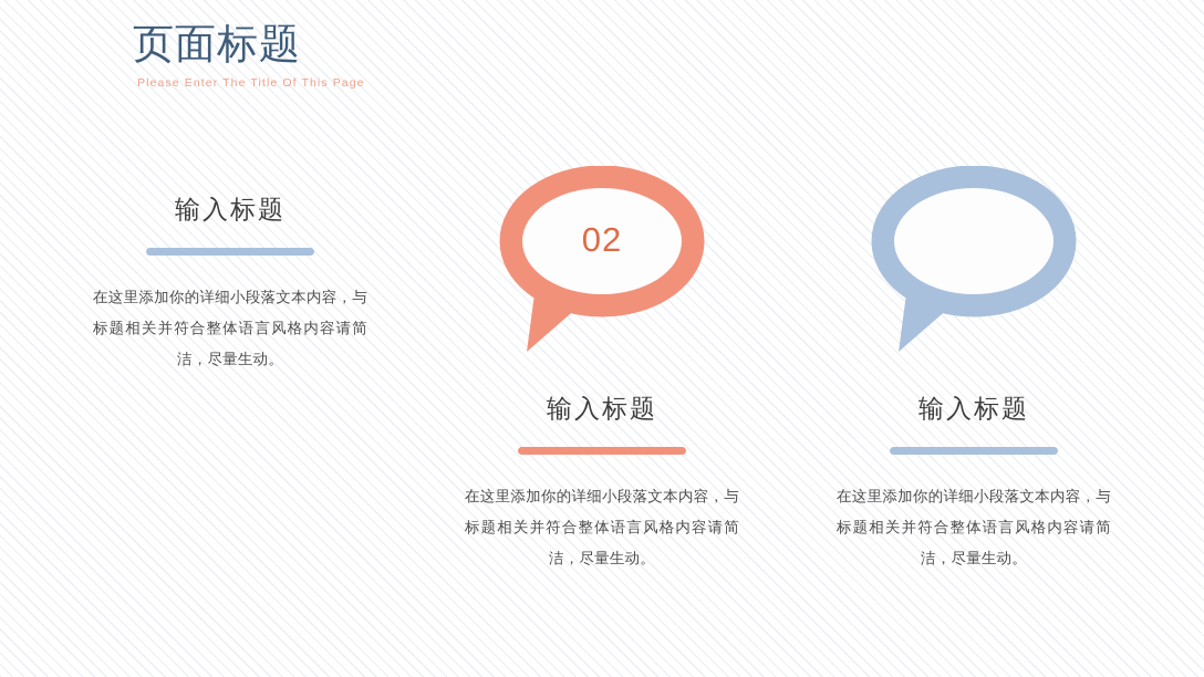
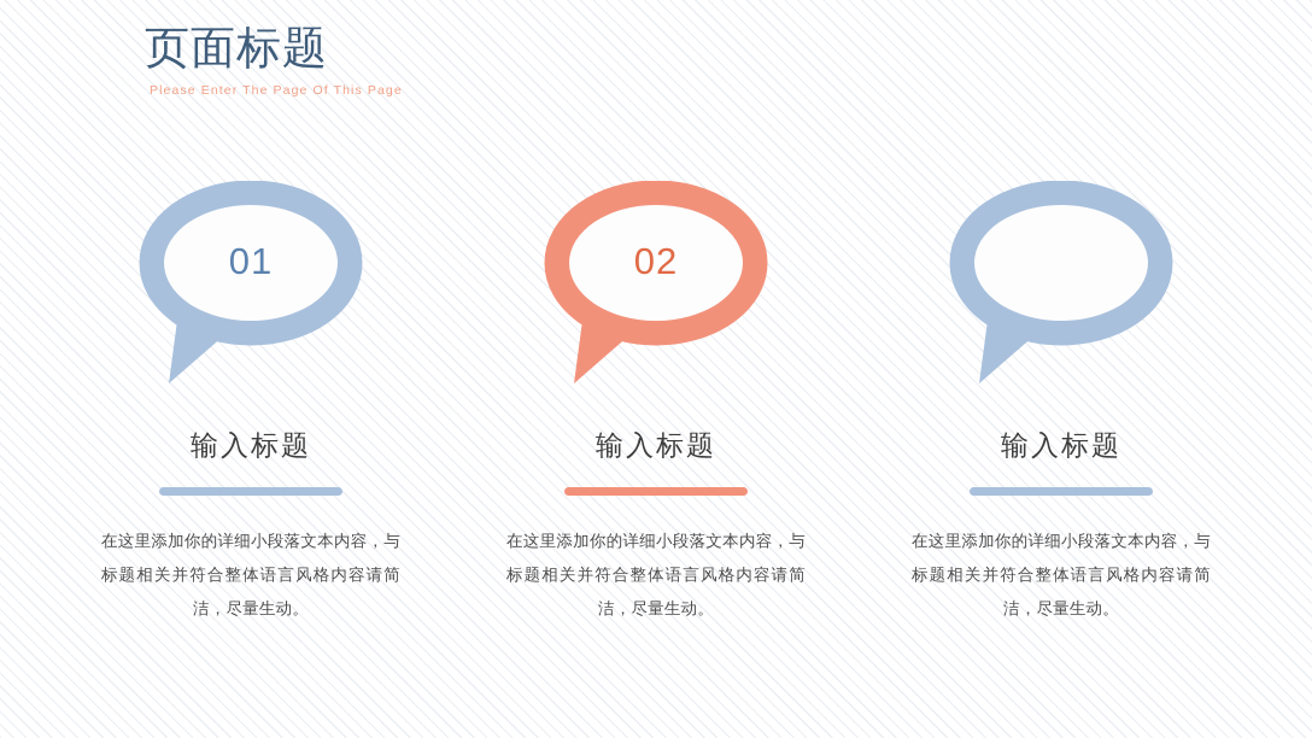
  页面标题
- Please Enter The Title Of This Page
+ Please Enter The Page Of This Page
+ 01
  输入标题
  在这里添加你的详细小段落文本内容，与标题相关并符合整体语言风格内容请简洁，尽量生动。
  02
  输入标题
  在这里添加你的详细小段落文本内容，与标题相关并符合整体语言风格内容请简洁，尽量生动。
  输入标题
  在这里添加你的详细小段落文本内容，与标题相关并符合整体语言风格内容请简洁，尽量生动。
